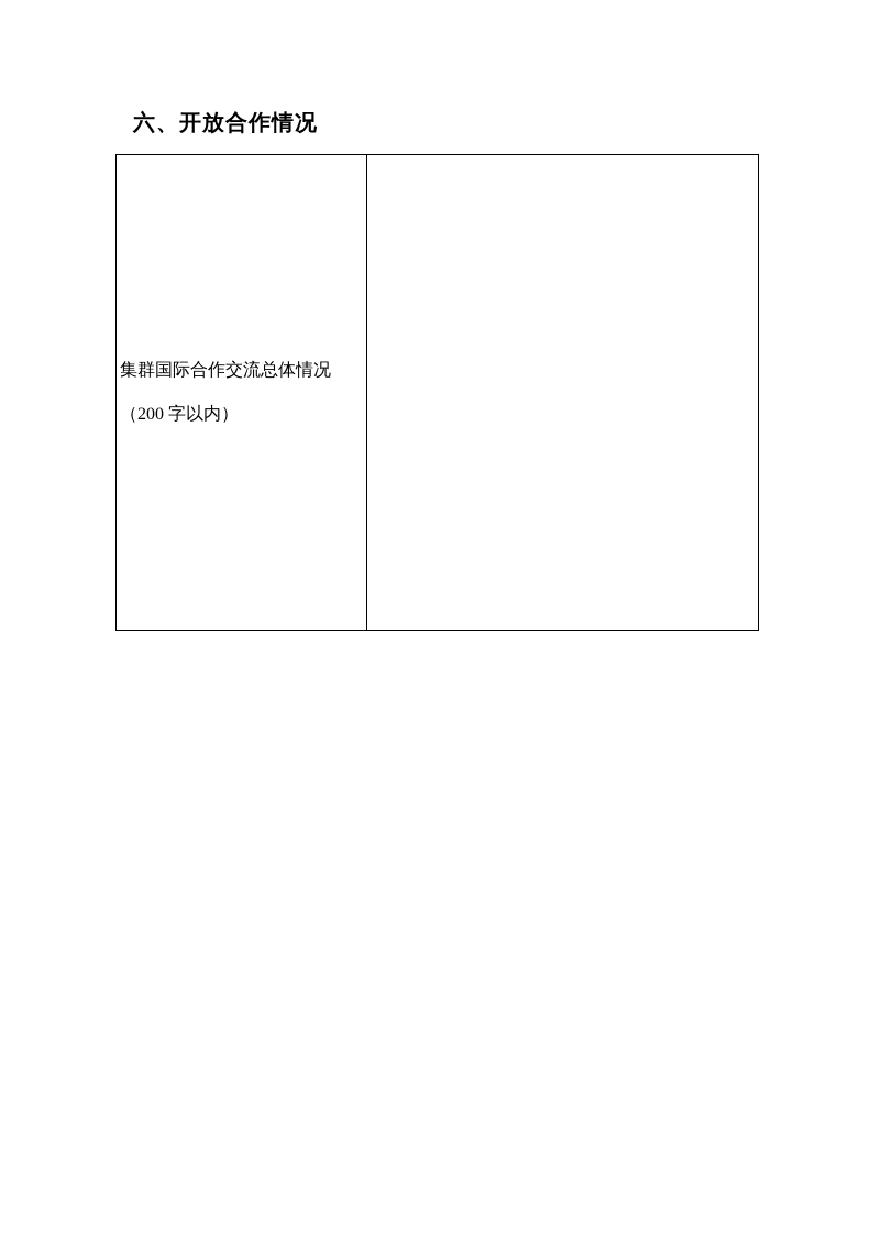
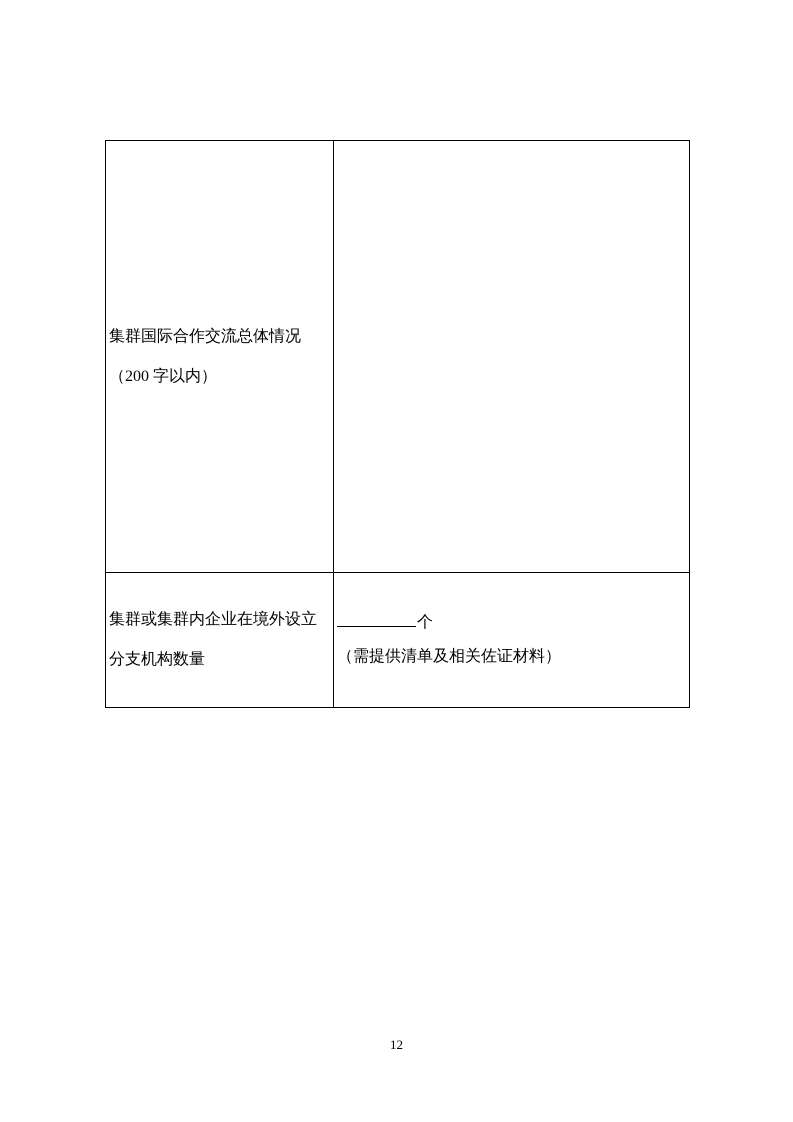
- 六、开放合作情况
  集群国际合作交流总体情况 （200 字以内）
+ 集群或集群内企业在境外设立分支机构数量	个 （需提供清单及相关佐证材料）
+ 12
